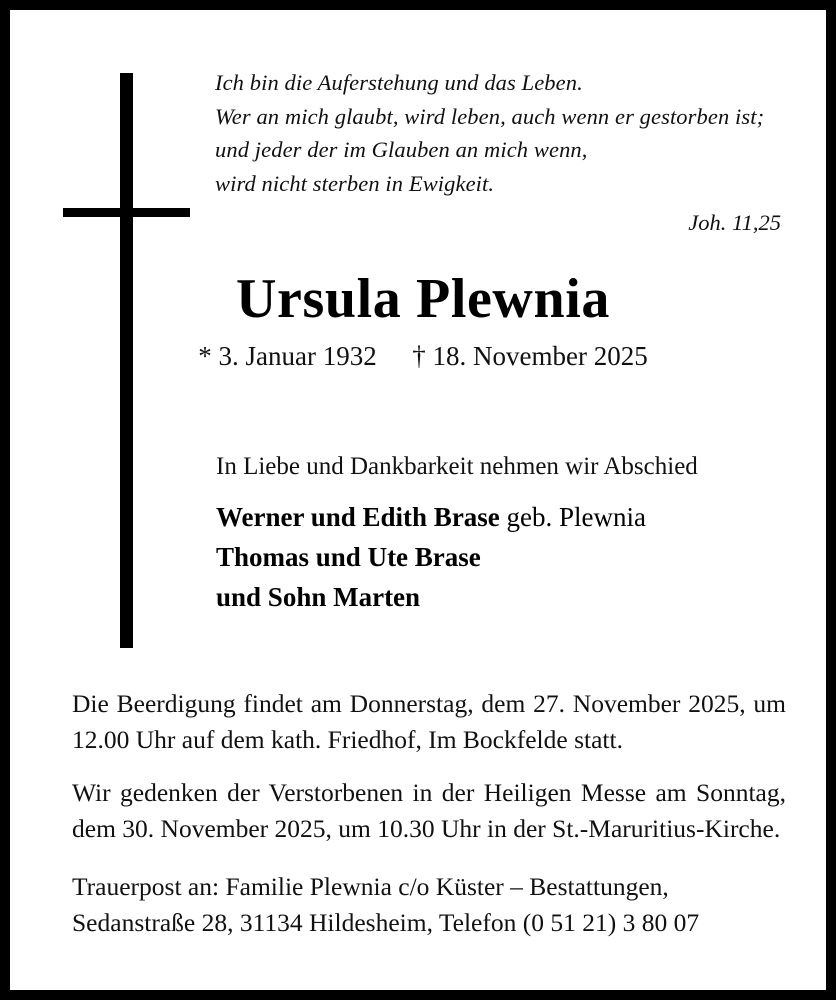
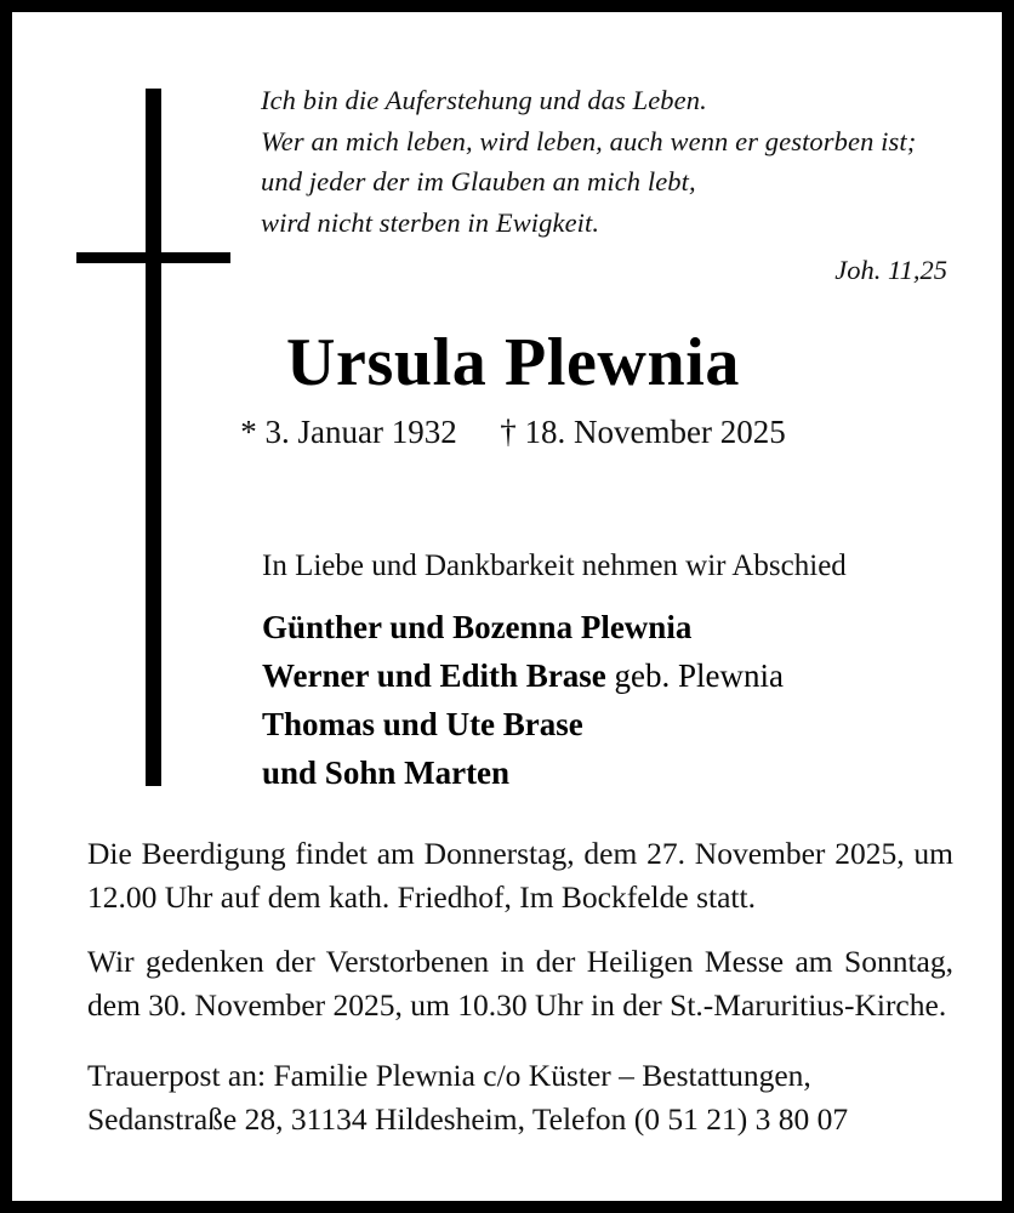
  Ich bin die Auferstehung und das Leben.
- Wer an mich glaubt, wird leben, auch wenn er gestorben ist;
+ Wer an mich leben, wird leben, auch wenn er gestorben ist;
- und jeder der im Glauben an mich wenn,
+ und jeder der im Glauben an mich lebt,
  wird nicht sterben in Ewigkeit.
  Joh. 11,25
  Ursula Plewnia
  * 3. Januar 1932 † 18. November 2025
  In Liebe und Dankbarkeit nehmen wir Abschied
+ Günther und Bozenna Plewnia
  Werner und Edith Brase geb. Plewnia
  Thomas und Ute Brase
  und Sohn Marten
  Die Beerdigung findet am Donnerstag, dem 27. November 2025, um 12.00 Uhr auf dem kath. Friedhof, Im Bockfelde statt.
  Wir gedenken der Verstorbenen in der Heiligen Messe am Sonntag, dem 30. November 2025, um 10.30 Uhr in der St.-Maruritius-Kirche.
  Trauerpost an: Familie Plewnia c/o Küster – Bestattungen, Sedanstraße 28, 31134 Hildesheim, Telefon (0 51 21) 3 80 07
